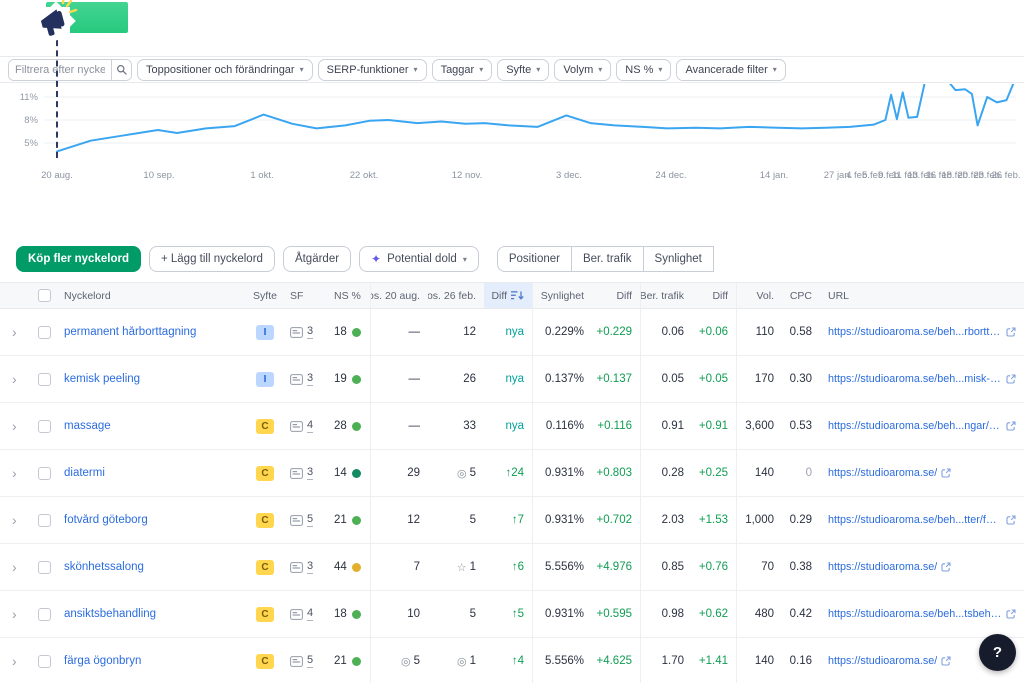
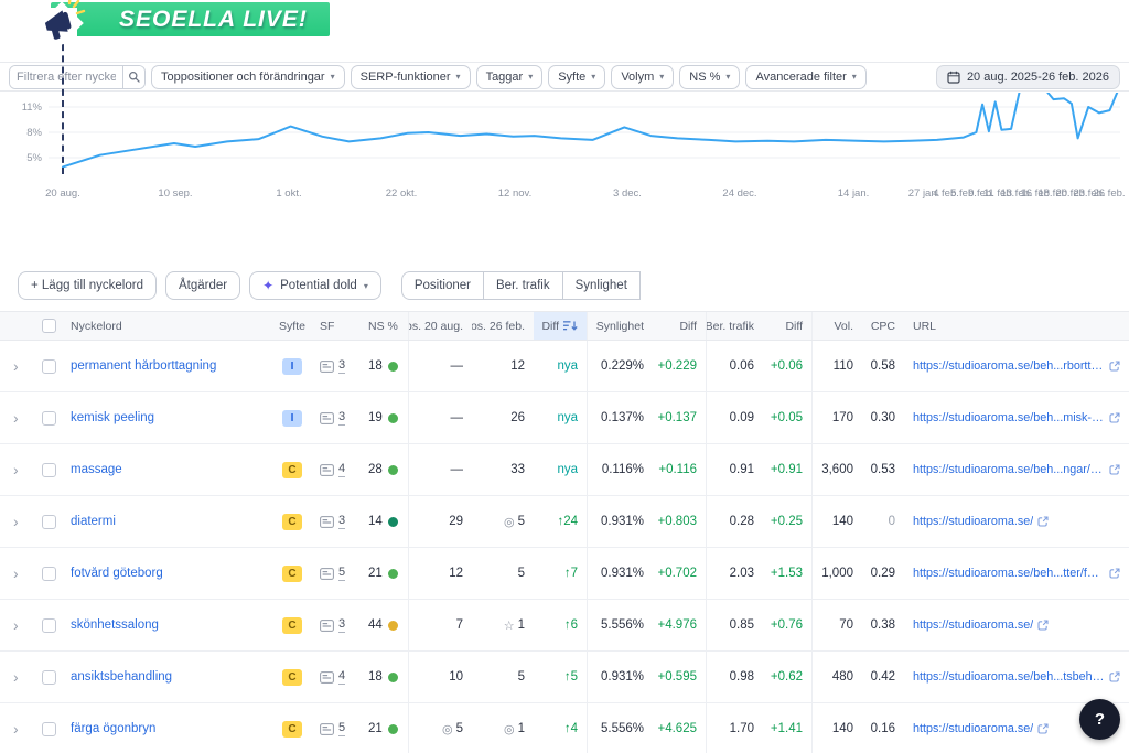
+ SEOELLA LIVE!
  Filtrera efter nycke
  Toppositioner och förändringar
  ▾
  SERP-funktioner
  ▾
  Taggar
  ▾
  Syfte
  ▾
  Volym
  ▾
  NS %
  ▾
  Avancerade filter
  ▾
+ 20 aug. 2025-26 feb. 2026
  11%
  8%
  5%
  20 aug.
  10 sep.
  1 okt.
  22 okt.
  12 nov.
  3 dec.
  24 dec.
  14 jan.
  27 jan.
  4 feb.
  5 feb.
  9 feb.
  11 feb.
  13 feb.
  16 feb.
  18 feb.
  20 feb.
  23 feb.
  26 feb.
- Köp fler nyckelord
  + Lägg till nyckelord
  Åtgärder
  ✦
  Potential dold
  ▾
  Positioner
  Ber. trafik
  Synlighet
  Nyckelord
  Syfte
  SF
  NS %
  os. 20 aug.
  os. 26 feb.
  Diff
  Synlighet
  Diff
  Ber. trafik
  Diff
  Vol.
  CPC
  URL
  ›
  permanent hårborttagning
  I
  3
  18
  —
  12
  nya
  0.229%
  +0.229
  0.06
  +0.06
  110
  0.58
  https://studioaroma.se/beh...rborttag
  ›
  kemisk peeling
  I
  3
  19
  —
  26
  nya
  0.137%
  +0.137
- 0.05
+ 0.09
  +0.05
  170
  0.30
  https://studioaroma.se/beh...misk-pe
  ›
  massage
  C
  4
  28
  —
  33
  nya
  0.116%
  +0.116
  0.91
  +0.91
  3,600
  0.53
  https://studioaroma.se/beh...ngar/ma
  ›
  diatermi
  C
  3
  14
  29
  ◎
  5
  ↑24
  0.931%
  +0.803
  0.28
  +0.25
  140
  0
  https://studioaroma.se/
  ›
  fotvård göteborg
  C
  5
  21
  12
  5
  ↑7
  0.931%
  +0.702
  2.03
  +1.53
  1,000
  0.29
  https://studioaroma.se/beh...tter/fotv
  ›
  skönhetssalong
  C
  3
  44
  7
  ☆
  1
  ↑6
  5.556%
  +4.976
  0.85
  +0.76
  70
  0.38
  https://studioaroma.se/
  ›
  ansiktsbehandling
  C
  4
  18
  10
  5
  ↑5
  0.931%
  +0.595
  0.98
  +0.62
  480
  0.42
  https://studioaroma.se/beh...tsbehan
  ›
  färga ögonbryn
  C
  5
  21
  ◎
  5
  ◎
  1
  ↑4
  5.556%
  +4.625
  1.70
  +1.41
  140
  0.16
  https://studioaroma.se/
  ?
